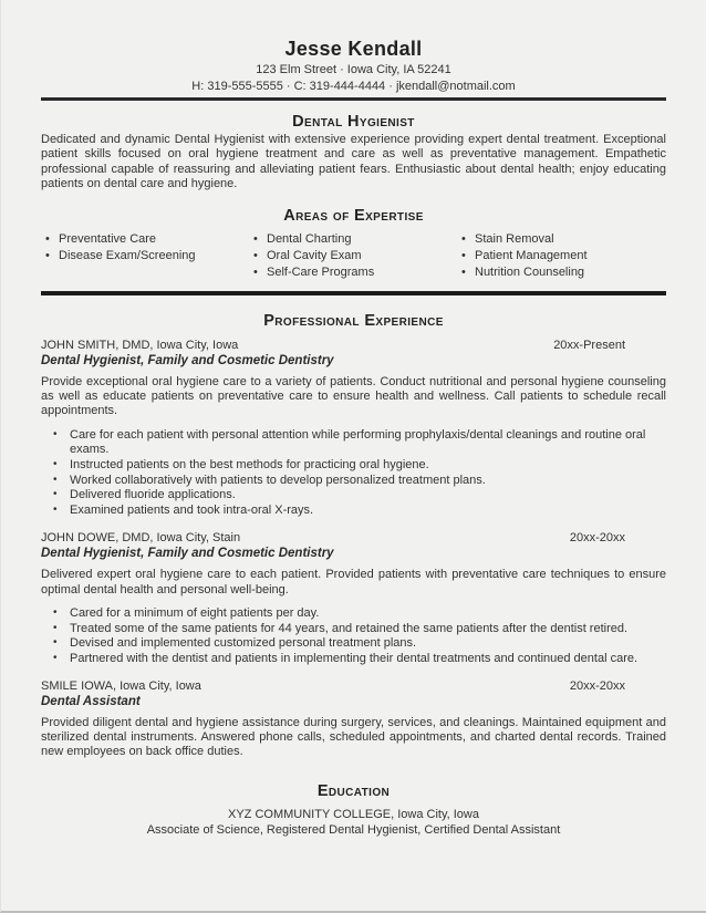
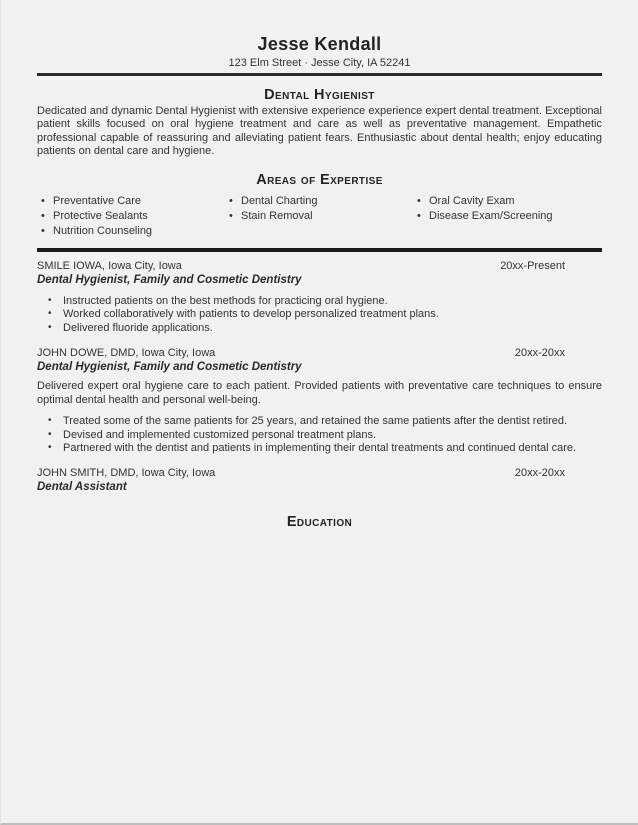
  Jesse Kendall
- 123 Elm Street · Iowa City, IA 52241
+ 123 Elm Street · Jesse City, IA 52241
- H: 319-555-5555 · C: 319-444-4444 · jkendall@notmail.com
  Dental Hygienist
- Dedicated and dynamic Dental Hygienist with extensive experience providing expert dental treatment. Exceptional patient skills focused on oral hygiene treatment and care as well as preventative management. Empathetic professional capable of reassuring and alleviating patient fears. Enthusiastic about dental health; enjoy educating patients on dental care and hygiene.
+ Dedicated and dynamic Dental Hygienist with extensive experience experience expert dental treatment. Exceptional patient skills focused on oral hygiene treatment and care as well as preventative management. Empathetic professional capable of reassuring and alleviating patient fears. Enthusiastic about dental health; enjoy educating patients on dental care and hygiene.
  Areas of Expertise
  Preventative Care
+ Protective Sealants
- Disease Exam/Screening
+ Nutrition Counseling
  Dental Charting
- Oral Cavity Exam
+ Stain Removal
- Self-Care Programs
- Stain Removal
+ Oral Cavity Exam
- Patient Management
- Nutrition Counseling
+ Disease Exam/Screening
- Professional Experience
- JOHN SMITH, DMD, Iowa City, Iowa
+ SMILE IOWA, Iowa City, Iowa
  20xx-Present
  Dental Hygienist, Family and Cosmetic Dentistry
- Provide exceptional oral hygiene care to a variety of patients. Conduct nutritional and personal hygiene counseling as well as educate patients on preventative care to ensure health and wellness. Call patients to schedule recall appointments.
- Care for each patient with personal attention while performing prophylaxis/dental cleanings and routine oral exams.
  Instructed patients on the best methods for practicing oral hygiene.
  Worked collaboratively with patients to develop personalized treatment plans.
  Delivered fluoride applications.
- Examined patients and took intra-oral X-rays.
- JOHN DOWE, DMD, Iowa City, Stain
+ JOHN DOWE, DMD, Iowa City, Iowa
  20xx-20xx
  Dental Hygienist, Family and Cosmetic Dentistry
  Delivered expert oral hygiene care to each patient. Provided patients with preventative care techniques to ensure optimal dental health and personal well-being.
- Cared for a minimum of eight patients per day.
- Treated some of the same patients for 44 years, and retained the same patients after the dentist retired.
+ Treated some of the same patients for 25 years, and retained the same patients after the dentist retired.
  Devised and implemented customized personal treatment plans.
  Partnered with the dentist and patients in implementing their dental treatments and continued dental care.
- SMILE IOWA, Iowa City, Iowa
+ JOHN SMITH, DMD, Iowa City, Iowa
  20xx-20xx
  Dental Assistant
- Provided diligent dental and hygiene assistance during surgery, services, and cleanings. Maintained equipment and sterilized dental instruments. Answered phone calls, scheduled appointments, and charted dental records. Trained new employees on back office duties.
  Education
- XYZ COMMUNITY COLLEGE, Iowa City, Iowa
- Associate of Science, Registered Dental Hygienist, Certified Dental Assistant
